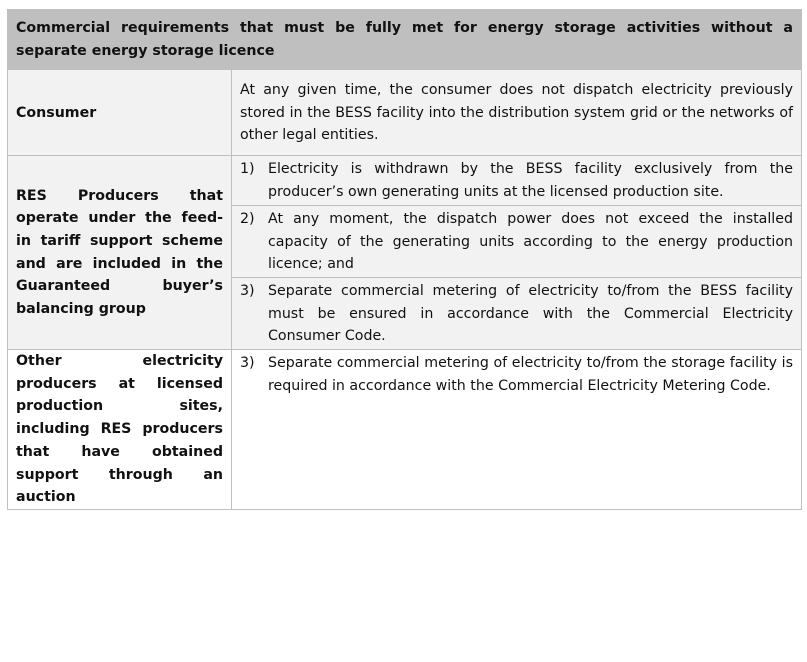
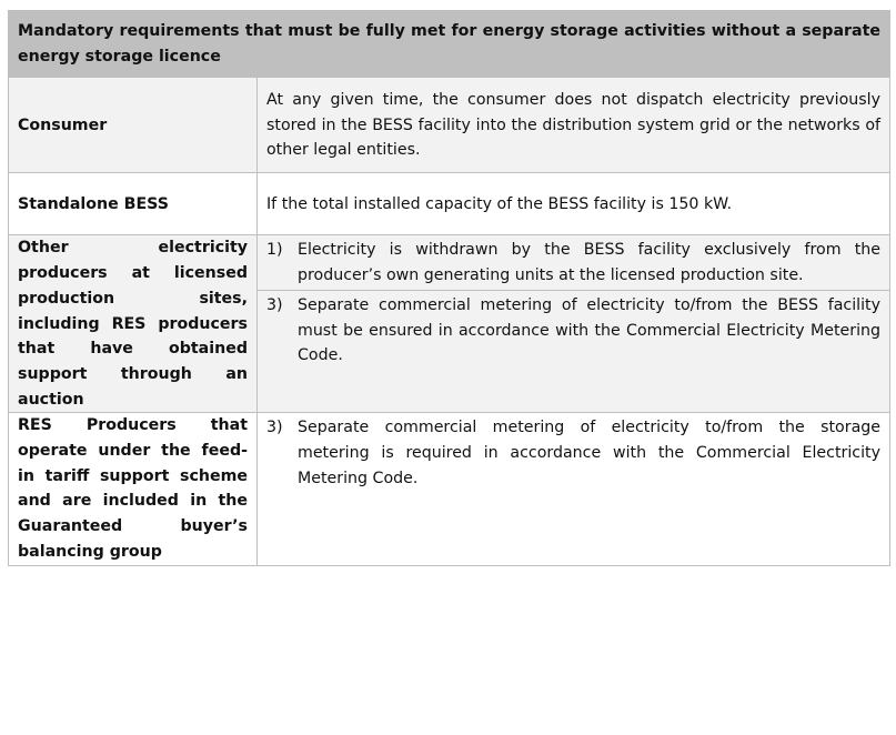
- Commercial requirements that must be fully met for energy storage activities without a separate energy storage licence
+ Mandatory requirements that must be fully met for energy storage activities without a separate energy storage licence
  Consumer	At any given time, the consumer does not dispatch electricity previously stored in the BESS facility into the distribution system grid or the networks of other legal entities.
+ Standalone BESS	If the total installed capacity of the BESS facility is 150 kW.
- RES Producers that operate under the feed-in tariff support scheme and are included in the Guaranteed buyer’s balancing group
+ Other electricity producers at licensed production sites, including RES producers that have obtained support through an auction
  1) Electricity is withdrawn by the BESS facility exclusively from the producer’s own generating units at the licensed production site.
- 2) At any moment, the dispatch power does not exceed the installed capacity of the generating units according to the energy production licence; and
- 3) Separate commercial metering of electricity to/from the BESS facility must be ensured in accordance with the Commercial Electricity Consumer Code.
+ 3) Separate commercial metering of electricity to/from the BESS facility must be ensured in accordance with the Commercial Electricity Metering Code.
- Other electricity producers at licensed production sites, including RES producers that have obtained support through an auction
+ RES Producers that operate under the feed-in tariff support scheme and are included in the Guaranteed buyer’s balancing group
- 3) Separate commercial metering of electricity to/from the storage facility is required in accordance with the Commercial Electricity Metering Code.
+ 3) Separate commercial metering of electricity to/from the storage metering is required in accordance with the Commercial Electricity Metering Code.
